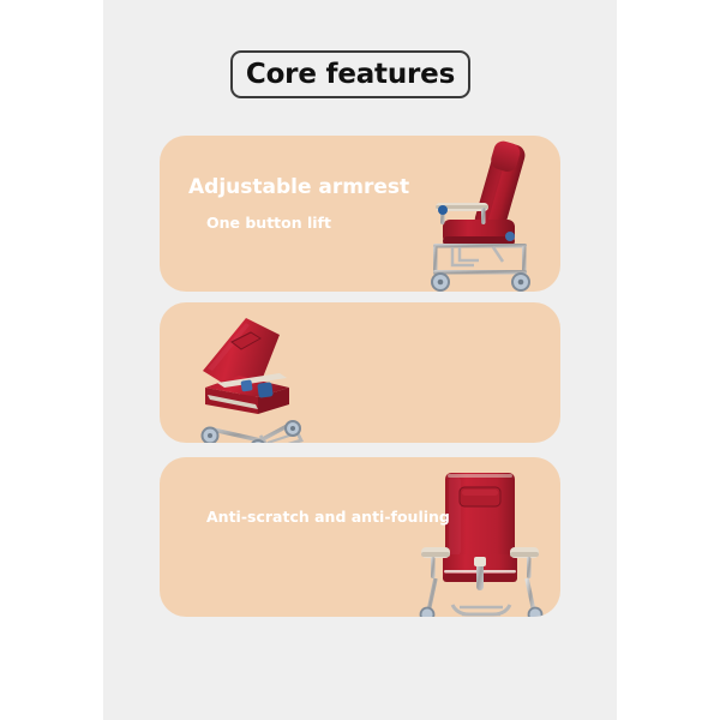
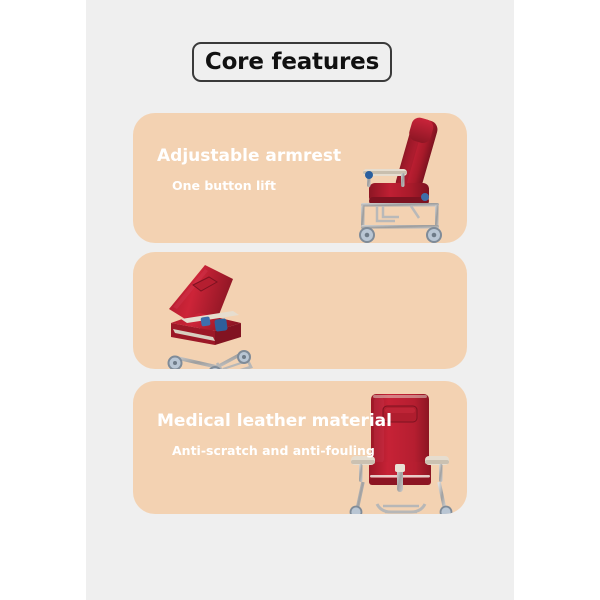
  Core features
  Adjustable armrest
  One button lift
+ Medical leather material
  Anti-scratch and anti-fouling
